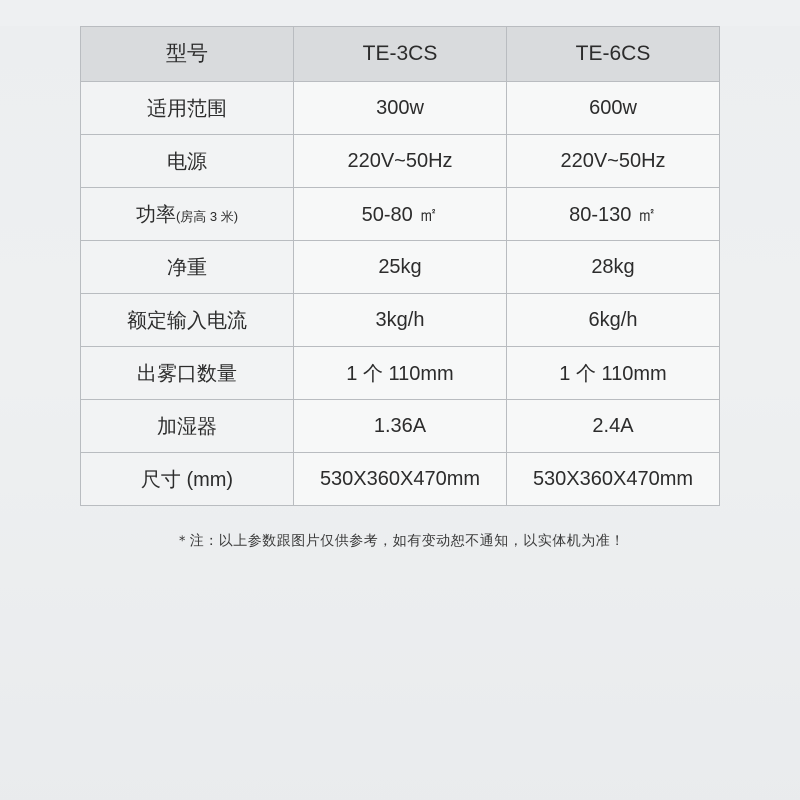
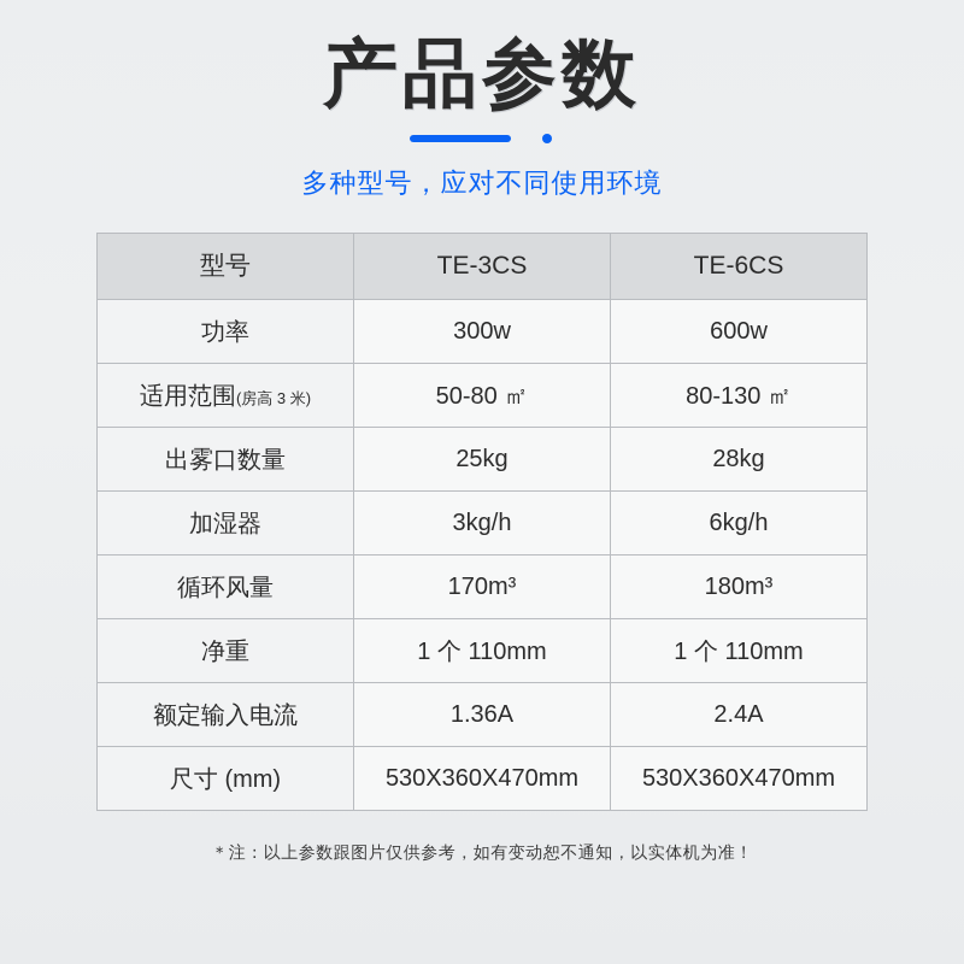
+ 产品参数
+ 多种型号，应对不同使用环境
  型号	TE-3CS	TE-6CS
- 适用范围	300w	600w
+ 功率	300w	600w
- 电源	220V~50Hz	220V~50Hz
- 功率(房高 3 米)	50-80 ㎡	80-130 ㎡
+ 适用范围(房高 3 米)	50-80 ㎡	80-130 ㎡
- 净重	25kg	28kg
+ 出雾口数量	25kg	28kg
- 额定输入电流	3kg/h	6kg/h
+ 加湿器	3kg/h	6kg/h
+ 循环风量	170m³	180m³
- 出雾口数量	1 个 110mm	1 个 110mm
+ 净重	1 个 110mm	1 个 110mm
- 加湿器	1.36A	2.4A
+ 额定输入电流	1.36A	2.4A
  尺寸 (mm)	530X360X470mm	530X360X470mm
  ＊注：以上参数跟图片仅供参考，如有变动恕不通知，以实体机为准！
